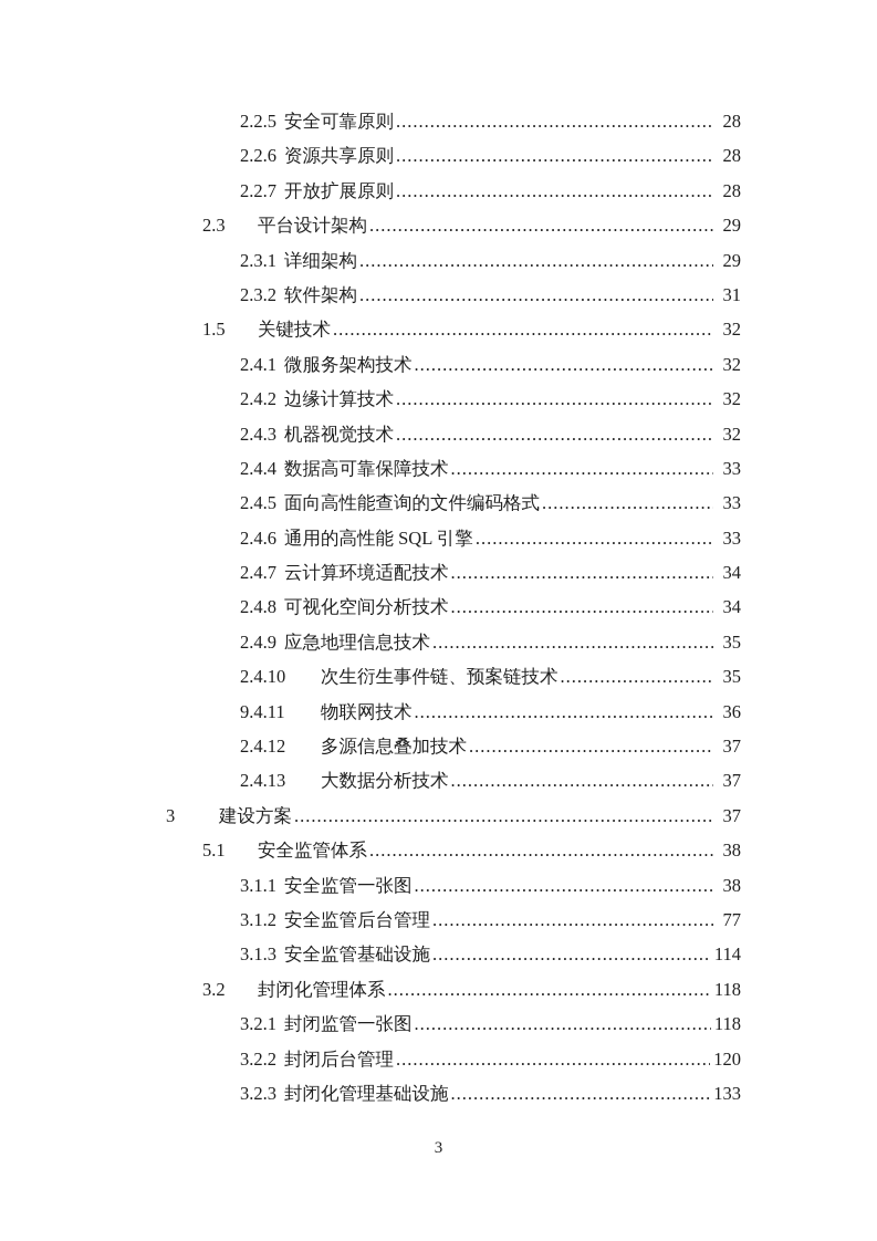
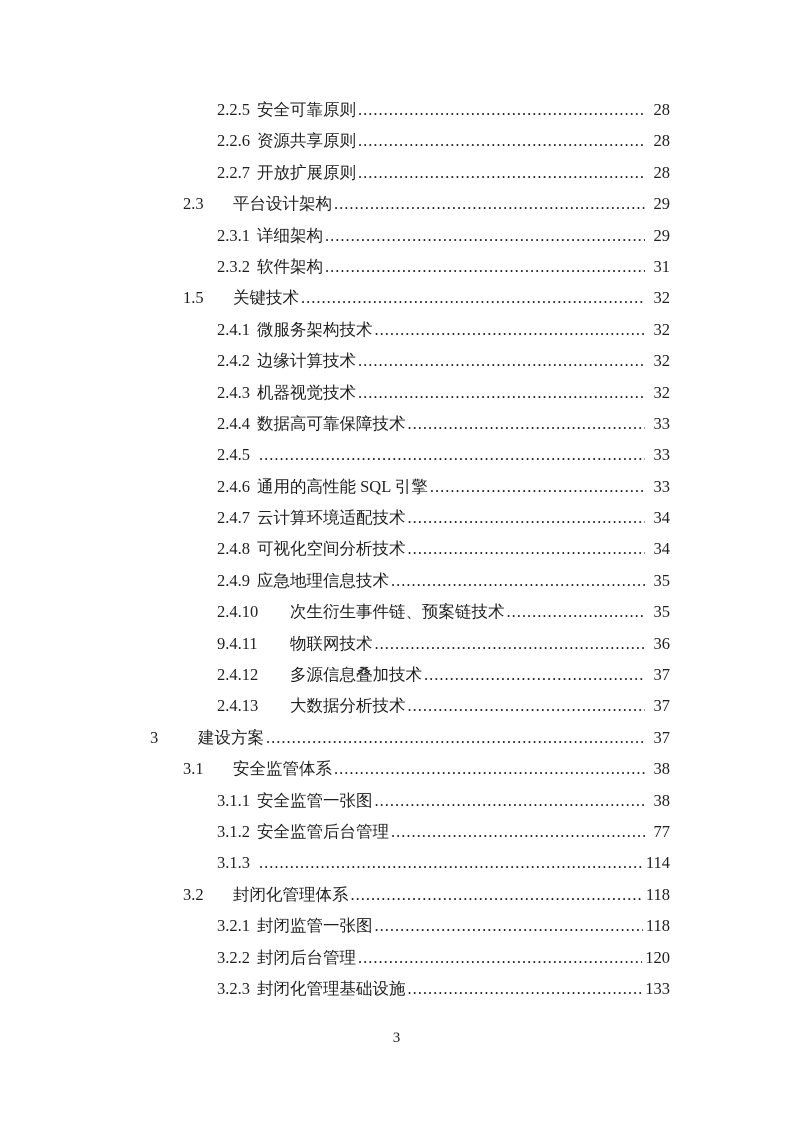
  2.2.5
  安全可靠原则
  28
  2.2.6
  资源共享原则
  28
  2.2.7
  开放扩展原则
  28
  2.3
  平台设计架构
  29
  2.3.1
  详细架构
  29
  2.3.2
  软件架构
  31
  1.5
  关键技术
  32
  2.4.1
  微服务架构技术
  32
  2.4.2
  边缘计算技术
  32
  2.4.3
  机器视觉技术
  32
  2.4.4
  数据高可靠保障技术
  33
  2.4.5
- 面向高性能查询的文件编码格式
  33
  2.4.6
  通用的高性能 SQL 引擎
  33
  2.4.7
  云计算环境适配技术
  34
  2.4.8
  可视化空间分析技术
  34
  2.4.9
  应急地理信息技术
  35
  2.4.10
  次生衍生事件链、预案链技术
  35
  9.4.11
  物联网技术
  36
  2.4.12
  多源信息叠加技术
  37
  2.4.13
  大数据分析技术
  37
  3
  建设方案
  37
- 5.1
+ 3.1
  安全监管体系
  38
  3.1.1
  安全监管一张图
  38
  3.1.2
  安全监管后台管理
  77
  3.1.3
- 安全监管基础设施
  114
  3.2
  封闭化管理体系
  118
  3.2.1
  封闭监管一张图
  118
  3.2.2
  封闭后台管理
  120
  3.2.3
  封闭化管理基础设施
  133
  3
